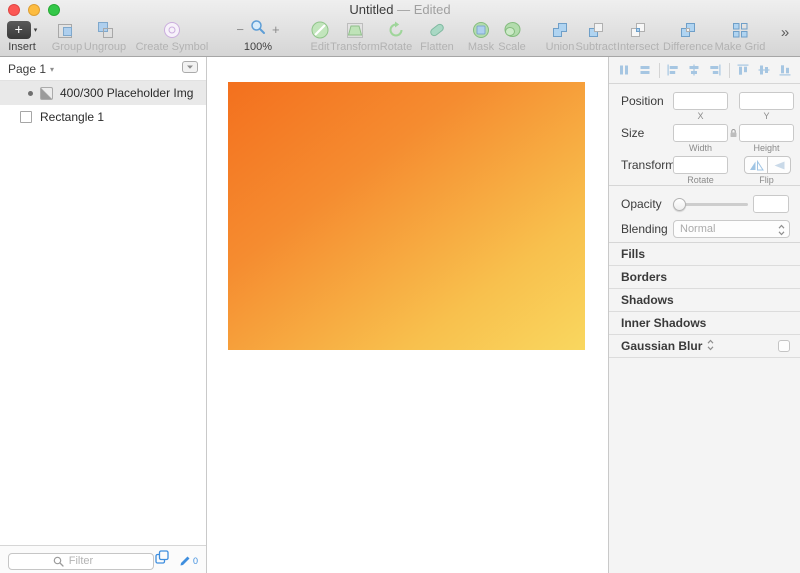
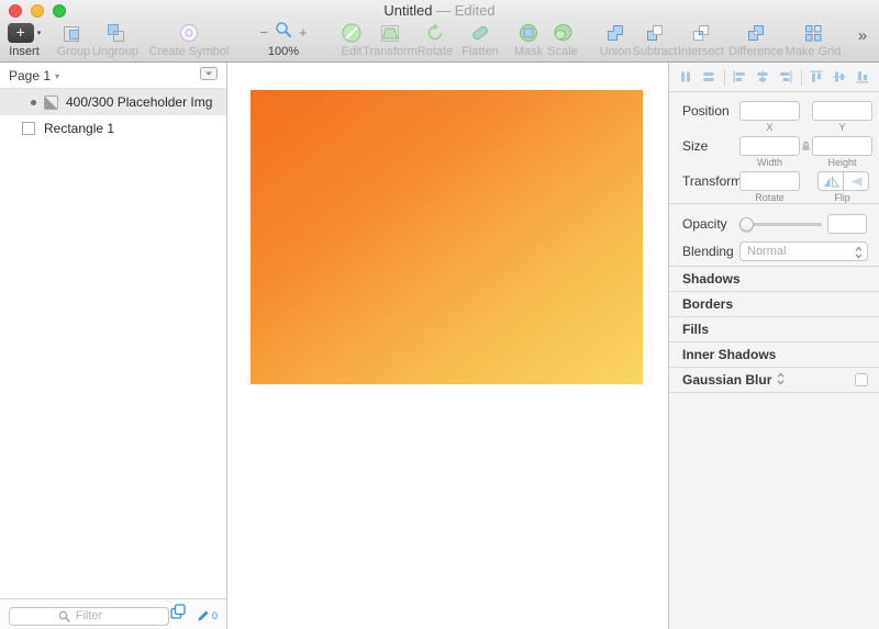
  Untitled — Edited
  +
  Insert
  Group
  Ungroup
  Create Symbol
  −
  +
  100%
  Edit
  Transform
  Rotate
  Flatten
  Mask
  Scale
  Union
  Subtract
  Intersect
  Difference
  Make Grid
  »
  Page 1
  ▾
  400/300 Placeholder Img
  Rectangle 1
  Filter
  0
  Position
  X
  Y
  Size
  Width
  Height
  Transform
  Rotate
  Flip
  Opacity
  Blending
  Normal
- Fills
+ Shadows
  Borders
- Shadows
+ Fills
  Inner Shadows
  Gaussian Blur
